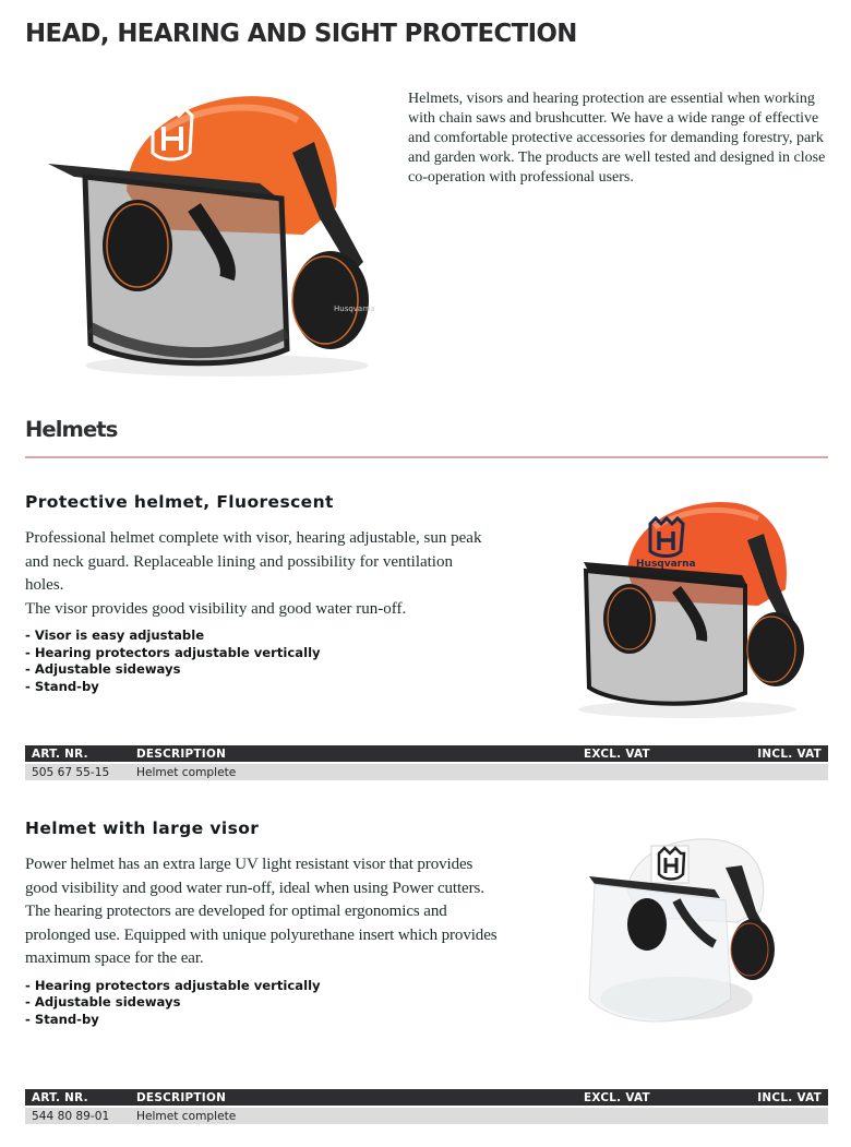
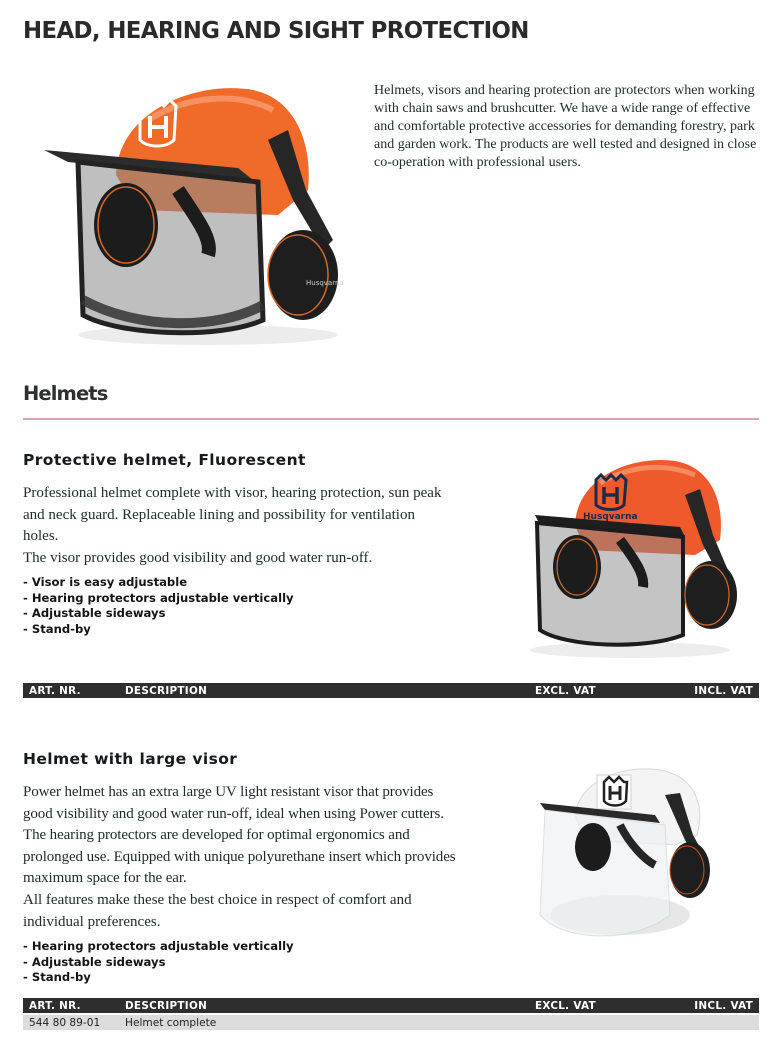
  HEAD, HEARING AND SIGHT PROTECTION
  Husqvarna
- Helmets, visors and hearing protection are essential when working with chain saws and brushcutter. We have a wide range of effective and comfortable protective accessories for demanding forestry, park and garden work. The products are well tested and designed in close co-operation with professional users.
+ Helmets, visors and hearing protection are protectors when working with chain saws and brushcutter. We have a wide range of effective and comfortable protective accessories for demanding forestry, park and garden work. The products are well tested and designed in close co-operation with professional users.
  Helmets
  Protective helmet, Fluorescent
- Professional helmet complete with visor, hearing adjustable, sun peak and neck guard. Replaceable lining and possibility for ventilation holes.
+ Professional helmet complete with visor, hearing protection, sun peak and neck guard. Replaceable lining and possibility for ventilation holes.
  The visor provides good visibility and good water run-off.
  Visor is easy adjustable
  Hearing protectors adjustable vertically
  Adjustable sideways
  Stand-by
  Husqvarna
  ART. NR.	DESCRIPTION	EXCL. VAT	INCL. VAT
- 505 67 55-15	Helmet complete
  Helmet with large visor
  Power helmet has an extra large UV light resistant visor that provides good visibility and good water run-off, ideal when using Power cutters. The hearing protectors are developed for optimal ergonomics and prolonged use. Equipped with unique polyurethane insert which provides maximum space for the ear.
+ All features make these the best choice in respect of comfort and individual preferences.
  Hearing protectors adjustable vertically
  Adjustable sideways
  Stand-by
  ART. NR.	DESCRIPTION	EXCL. VAT	INCL. VAT
  544 80 89-01	Helmet complete
